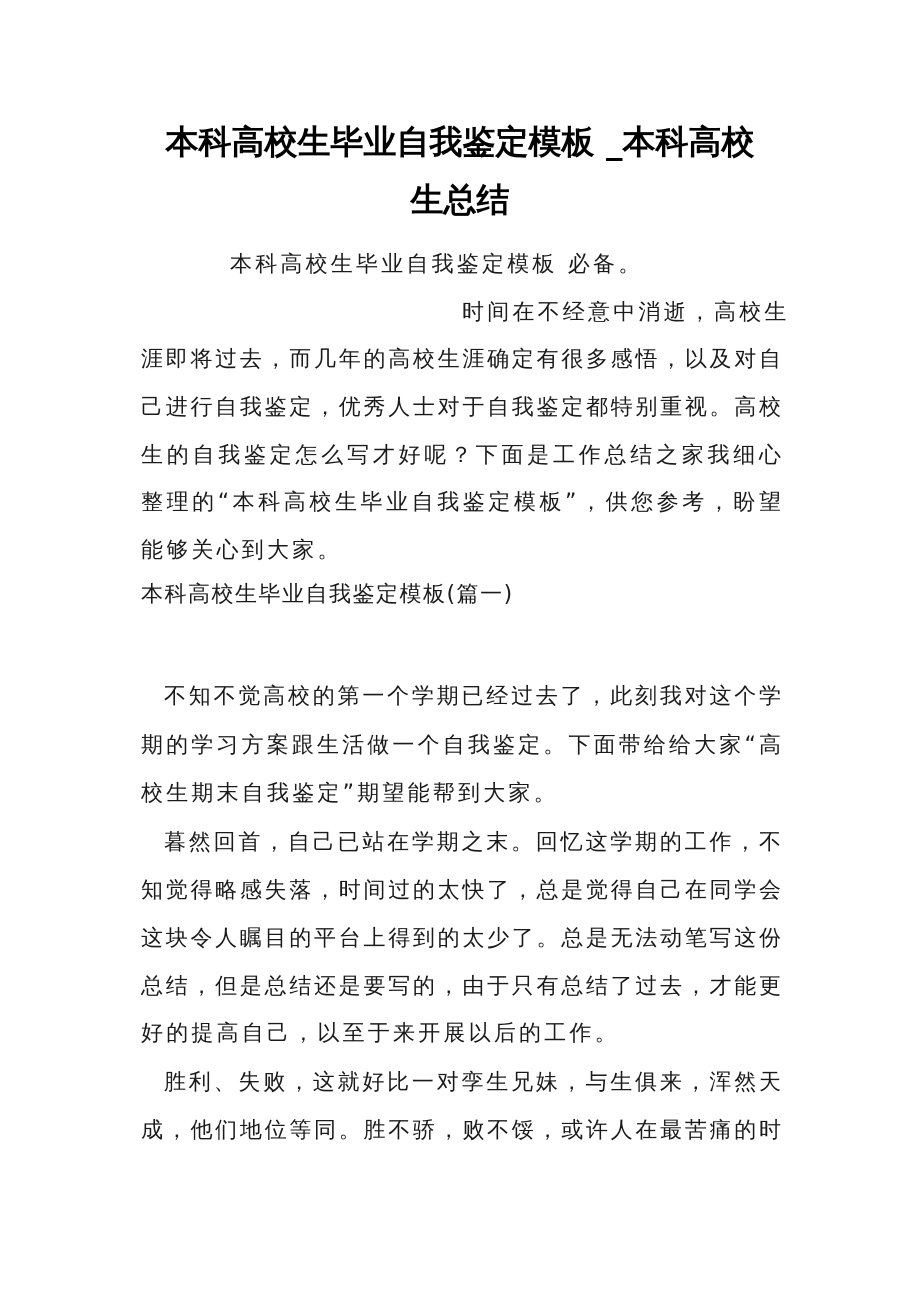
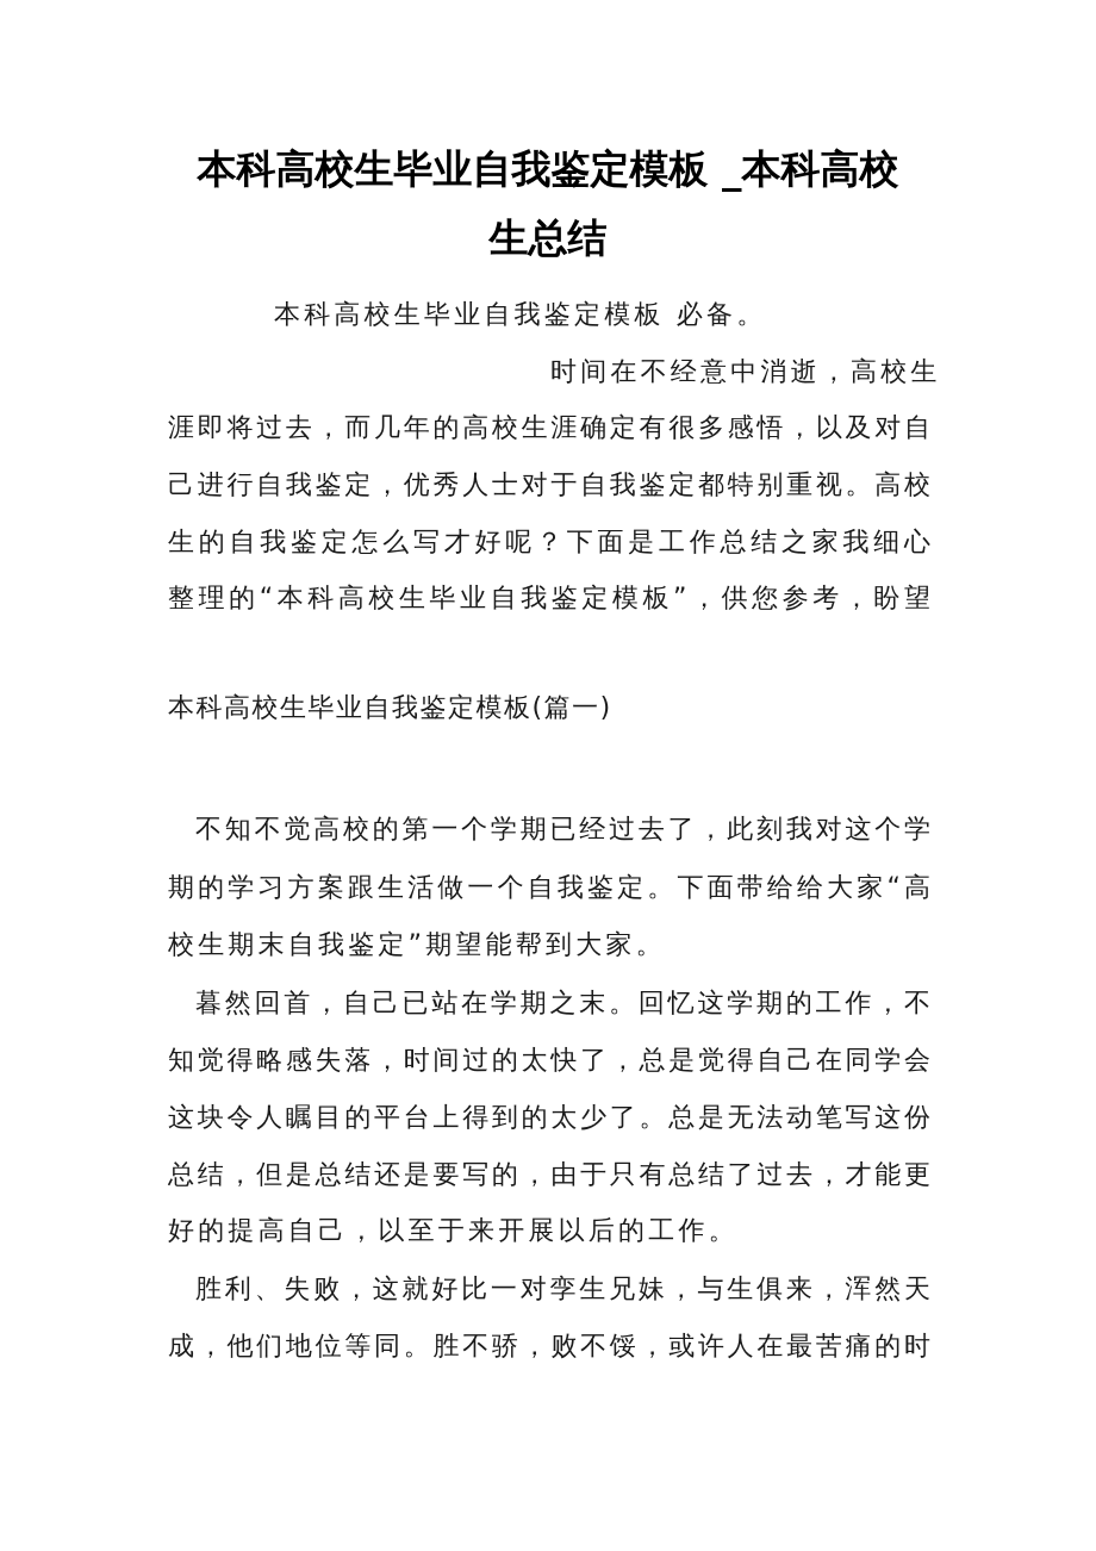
  本科高校生毕业自我鉴定模板 _本科高校
  生总结
  本科高校生毕业自我鉴定模板 必备。
  时间在不经意中消逝，高校生
  涯即将过去，而几年的高校生涯确定有很多感悟，以及对自
  己进行自我鉴定，优秀人士对于自我鉴定都特别重视。高校
  生的自我鉴定怎么写才好呢？下面是工作总结之家我细心
  整理的“本科高校生毕业自我鉴定模板”，供您参考，盼望
- 能够关心到大家。
  本科高校生毕业自我鉴定模板(篇一)
  不知不觉高校的第一个学期已经过去了，此刻我对这个学
  期的学习方案跟生活做一个自我鉴定。下面带给给大家“高
  校生期末自我鉴定”期望能帮到大家。
  暮然回首，自己已站在学期之末。回忆这学期的工作，不
  知觉得略感失落，时间过的太快了，总是觉得自己在同学会
  这块令人瞩目的平台上得到的太少了。总是无法动笔写这份
  总结，但是总结还是要写的，由于只有总结了过去，才能更
  好的提高自己，以至于来开展以后的工作。
  胜利、失败，这就好比一对孪生兄妹，与生俱来，浑然天
  成，他们地位等同。胜不骄，败不馁，或许人在最苦痛的时
